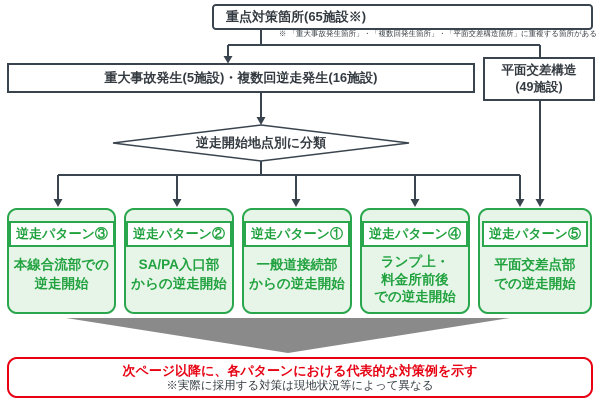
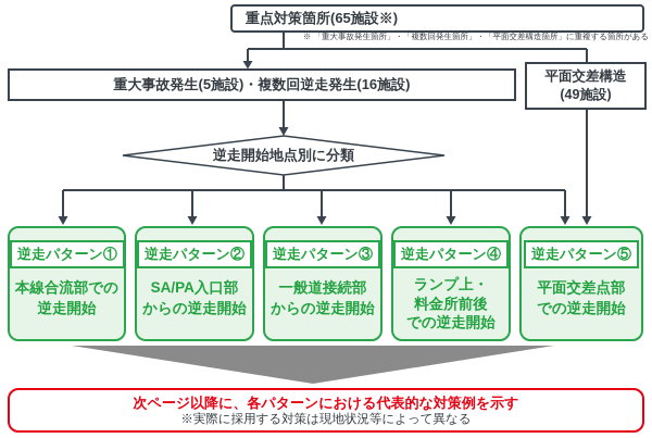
  重点対策箇所(65施設※)
  ※ 「重大事故発生箇所」・「複数回発生箇所」・「平面交差構造箇所」に重複する箇所がある
  重大事故発生(5施設)・複数回逆走発生(16施設)
  平面交差構造
  (49施設)
  逆走開始地点別に分類
- 逆走パターン③
+ 逆走パターン①
  本線合流部での
  逆走開始
  逆走パターン②
  SA/PA入口部
  からの逆走開始
- 逆走パターン①
+ 逆走パターン③
  一般道接続部
  からの逆走開始
  逆走パターン④
  ランプ上・
  料金所前後
  での逆走開始
  逆走パターン⑤
  平面交差点部
  での逆走開始
  次ページ以降に、各パターンにおける代表的な対策例を示す
  ※実際に採用する対策は現地状況等によって異なる
